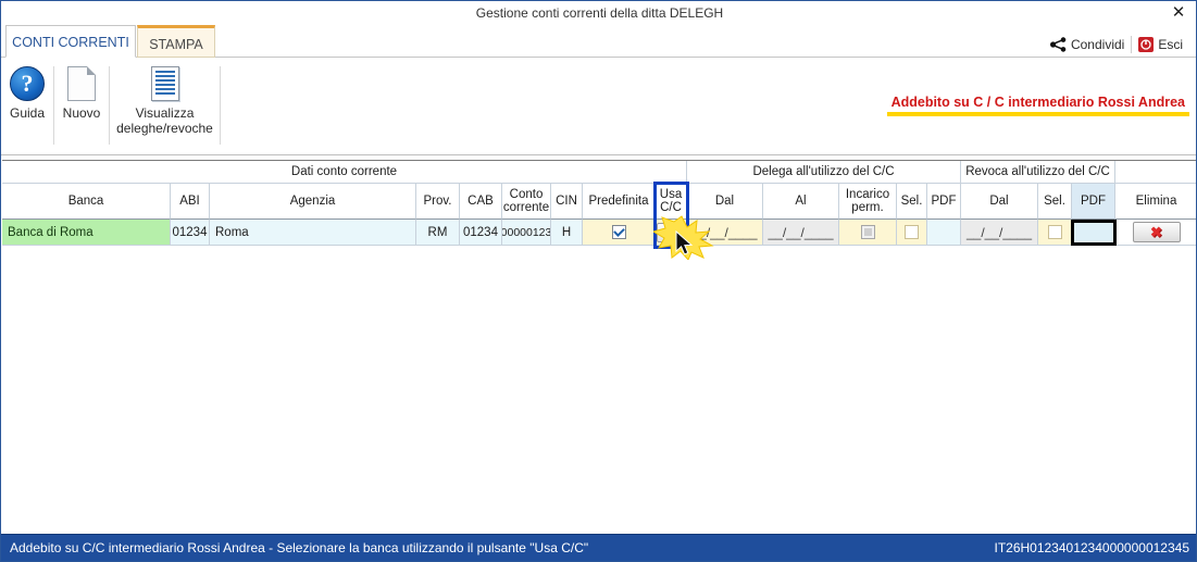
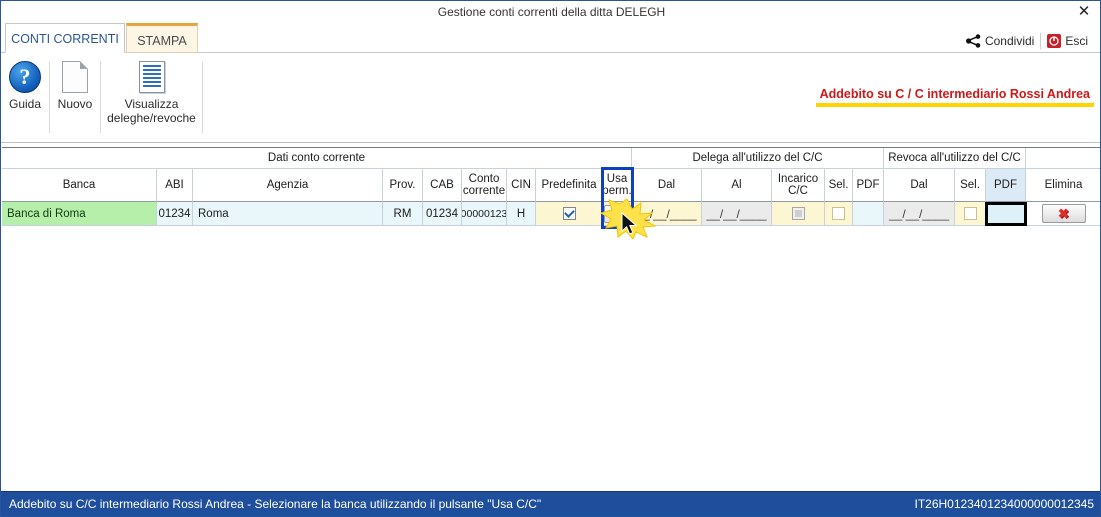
  Gestione conti correnti della ditta DELEGH
  ✕
  CONTI CORRENTI
  STAMPA
  Condividi
  Esci
  ?
  Guida
  Nuovo
  Visualizza
  deleghe/revoche
  Addebito su C / C intermediario Rossi Andrea
  Dati conto corrente
  Delega all'utilizzo del C/C
  Revoca all'utilizzo del C/C
  Banca
  ABI
  Agenzia
  Prov.
  CAB
  Conto
  corrente
  CIN
  Predefinita
  Usa
- C/C
+ perm.
  Dal
  Al
  Incarico
- perm.
+ C/C
  Sel.
  PDF
  Dal
  Sel.
  PDF
  Elimina
  Banca di Roma
  01234
  Roma
  RM
  01234
  H
  __/____
  __/__/____
  __/__/____
  ✖
  Addebito su C/C intermediario Rossi Andrea - Selezionare la banca utilizzando il pulsante "Usa C/C"
  IT26H0123401234000000012345
